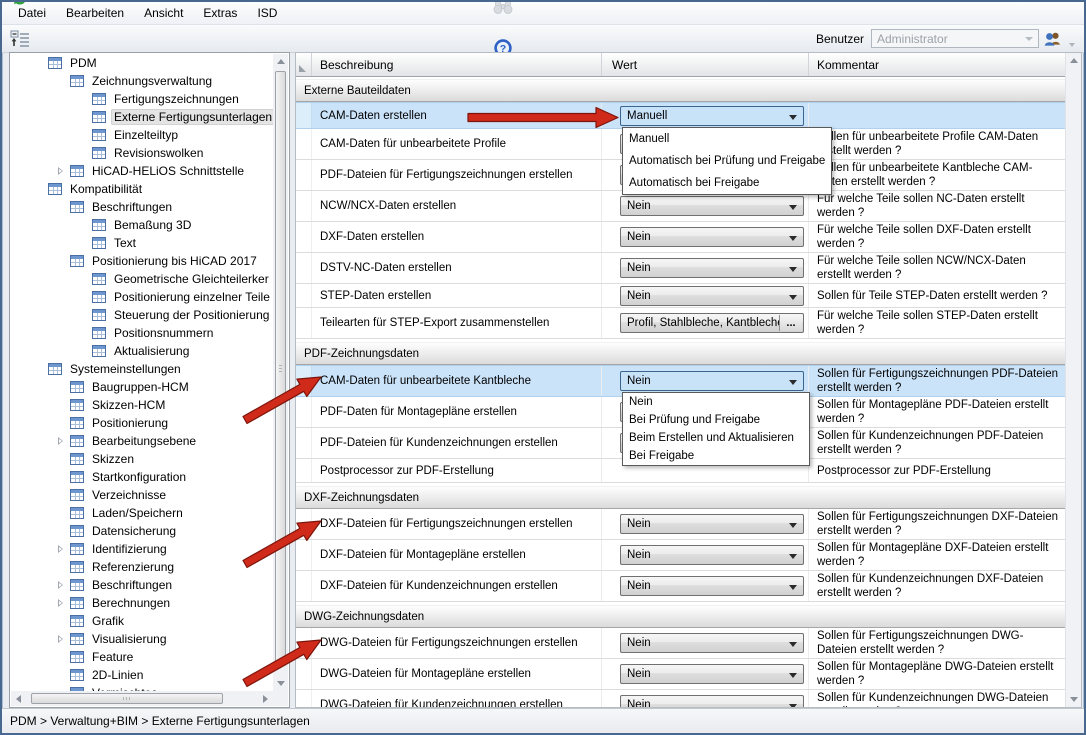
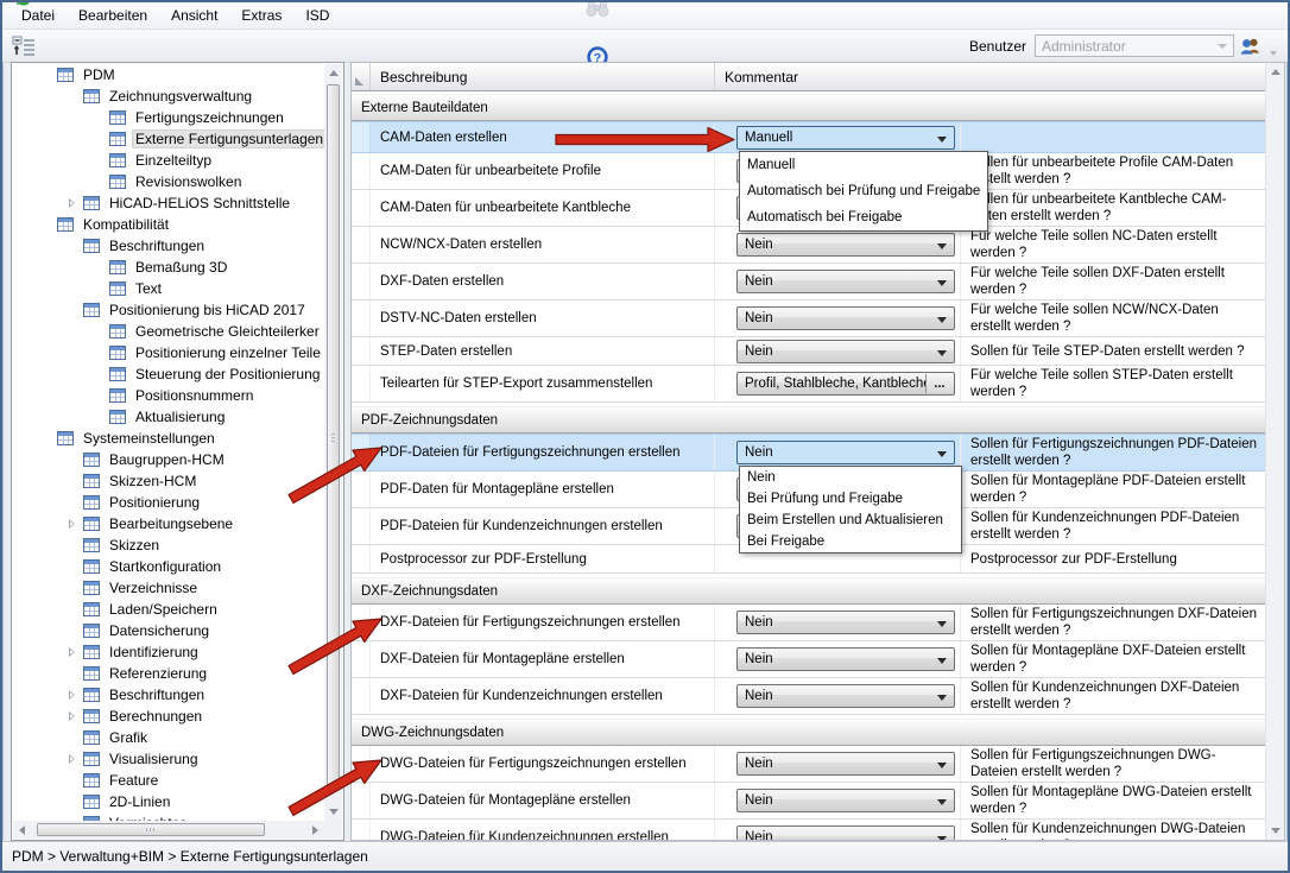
  Datei
  Bearbeiten
  Ansicht
  Extras
  ISD
  ?
  Benutzer
  Administrator
  PDM
  Zeichnungsverwaltung
  Fertigungszeichnungen
  Externe Fertigungsunterlagen
  Einzelteiltyp
  Revisionswolken
  HiCAD-HELiOS Schnittstelle
  Kompatibilität
  Beschriftungen
  Bemaßung 3D
  Text
  Positionierung bis HiCAD 2017
  Geometrische Gleichteilerker
  Positionierung einzelner Teile
  Steuerung der Positionierung
  Positionsnummern
  Aktualisierung
  Systemeinstellungen
  Baugruppen-HCM
  Skizzen-HCM
  Positionierung
  Bearbeitungsebene
  Skizzen
  Startkonfiguration
  Verzeichnisse
  Laden/Speichern
  Datensicherung
  Identifizierung
  Referenzierung
  Beschriftungen
  Berechnungen
  Grafik
  Visualisierung
  Feature
  2D-Linien
  Beschreibung
- Wert
  Kommentar
  Externe Bauteildaten
  CAM-Daten erstellen
  Manuell
  CAM-Daten für unbearbeitete Profile
  llen für unbearbeitete Profile CAM-Daten tellt werden ?
- PDF-Dateien für Fertigungszeichnungen erstellen
+ CAM-Daten für unbearbeitete Kantbleche
  llen für unbearbeitete Kantbleche CAM-ten erstellt werden ?
  NCW/NCX-Daten erstellen
  Nein
  Für welche Teile sollen NC-Daten erstellt werden ?
  DXF-Daten erstellen
  Nein
  Für welche Teile sollen DXF-Daten erstellt werden ?
  DSTV-NC-Daten erstellen
  Nein
  Für welche Teile sollen NCW/NCX-Daten erstellt werden ?
  STEP-Daten erstellen
  Nein
  Sollen für Teile STEP-Daten erstellt werden ?
  Teilearten für STEP-Export zusammenstellen
  Profil, Stahlbleche, Kantblech
  ...
  Für welche Teile sollen STEP-Daten erstellt werden ?
  PDF-Zeichnungsdaten
- CAM-Daten für unbearbeitete Kantbleche
+ PDF-Dateien für Fertigungszeichnungen erstellen
  Nein
  Sollen für Fertigungszeichnungen PDF-Dateien erstellt werden ?
  PDF-Daten für Montagepläne erstellen
  Sollen für Montagepläne PDF-Dateien erstellt werden ?
  PDF-Dateien für Kundenzeichnungen erstellen
  Sollen für Kundenzeichnungen PDF-Dateien erstellt werden ?
  Postprocessor zur PDF-Erstellung
  Postprocessor zur PDF-Erstellung
  DXF-Zeichnungsdaten
  DXF-Dateien für Fertigungszeichnungen erstellen
  Nein
  Sollen für Fertigungszeichnungen DXF-Dateien erstellt werden ?
  DXF-Dateien für Montagepläne erstellen
  Nein
  Sollen für Montagepläne DXF-Dateien erstellt werden ?
  DXF-Dateien für Kundenzeichnungen erstellen
  Nein
  Sollen für Kundenzeichnungen DXF-Dateien erstellt werden ?
  DWG-Zeichnungsdaten
  DWG-Dateien für Fertigungszeichnungen erstellen
  Nein
  Sollen für Fertigungszeichnungen DWG-Dateien erstellt werden ?
  DWG-Dateien für Montagepläne erstellen
  Nein
  Sollen für Montagepläne DWG-Dateien erstellt werden ?
  DWG-Dateien für Kundenzeichnungen erstellen
  Nein
  Sollen für Kundenzeichnungen DWG-Dateien
  PDM > Verwaltung+BIM > Externe Fertigungsunterlagen
  Manuell
  Automatisch bei Prüfung und Freigabe
  Automatisch bei Freigabe
  Nein
  Bei Prüfung und Freigabe
  Beim Erstellen und Aktualisieren
  Bei Freigabe
